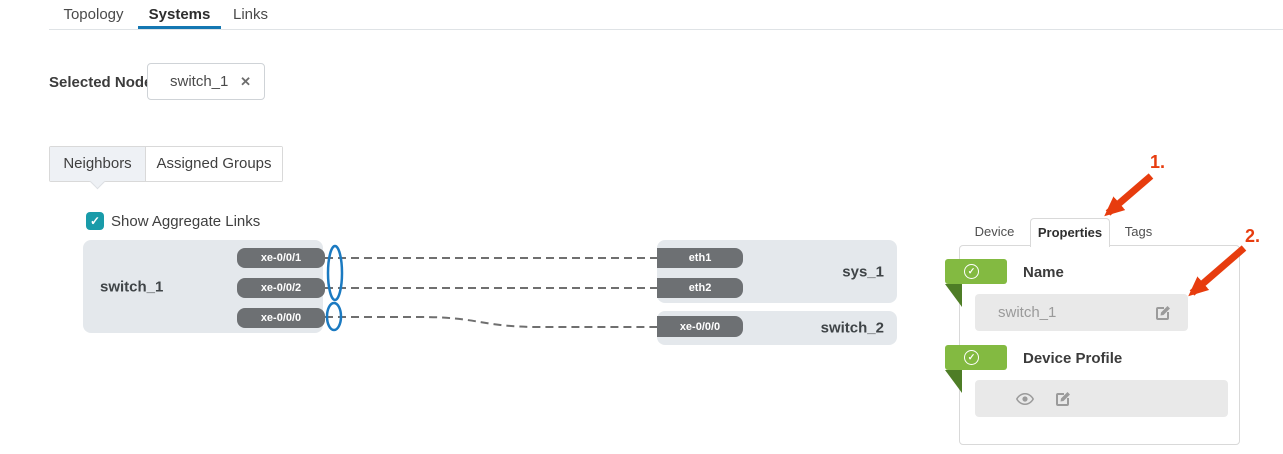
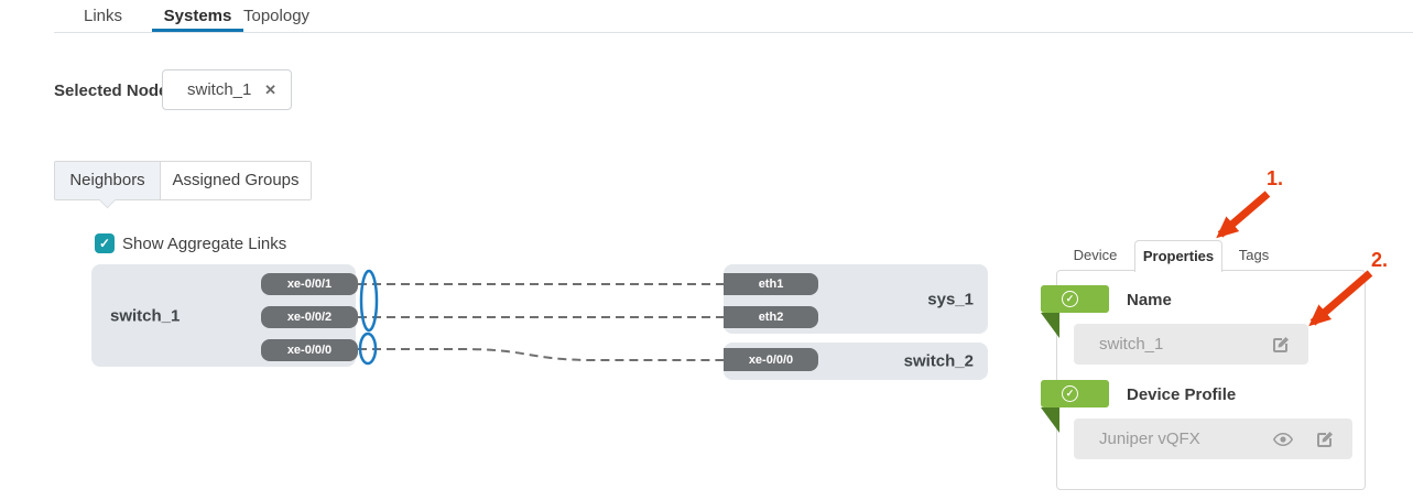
- Topology
+ Links
  Systems
- Links
+ Topology
  Selected Nod
  switch_1
  ✕
  Neighbors
  Assigned Groups
  ✓
  Show Aggregate Links
  switch_1
  xe-0/0/1
  xe-0/0/2
  xe-0/0/0
  sys_1
  eth1
  eth2
  switch_2
  xe-0/0/0
  Device
  Properties
  Tags
  ✓
  Name
  switch_1
  ✓
  Device Profile
+ Juniper vQFX
  1.
  2.
